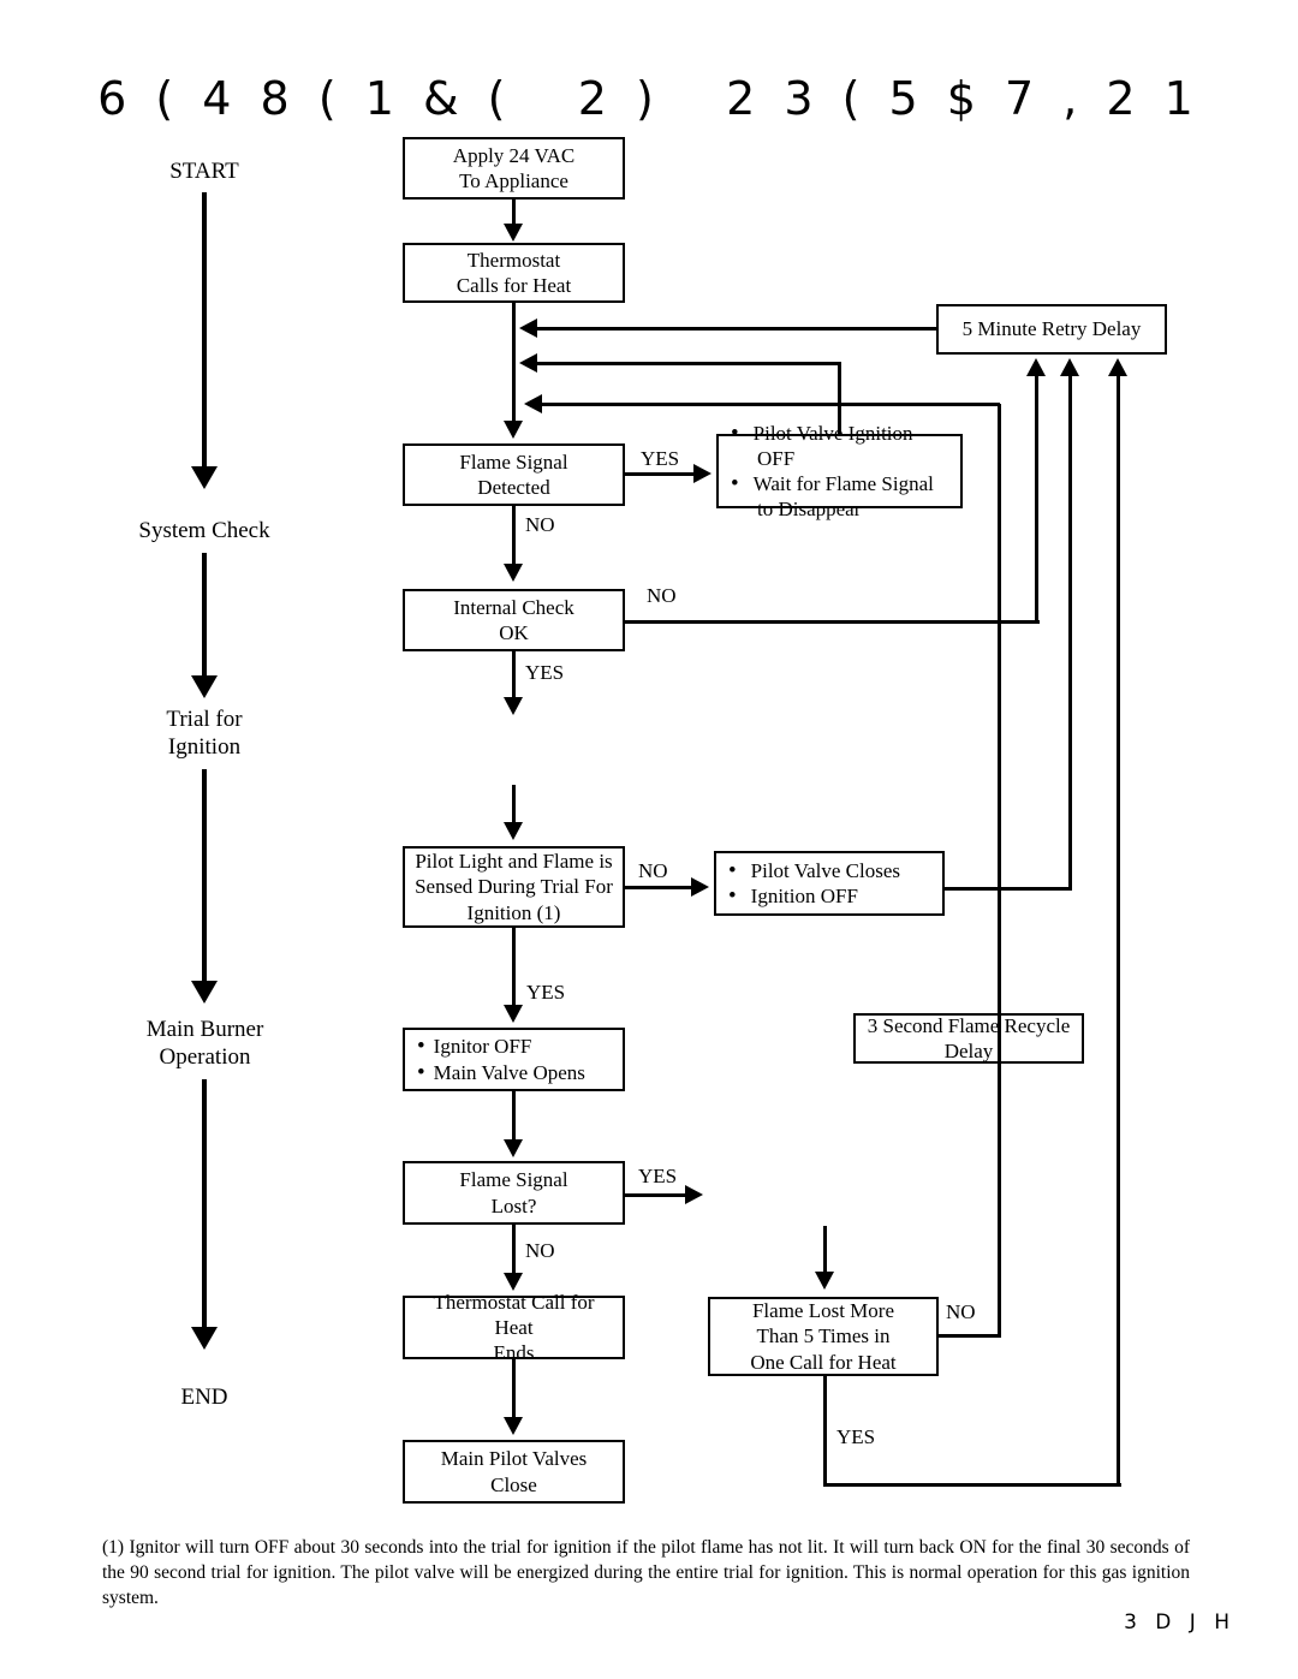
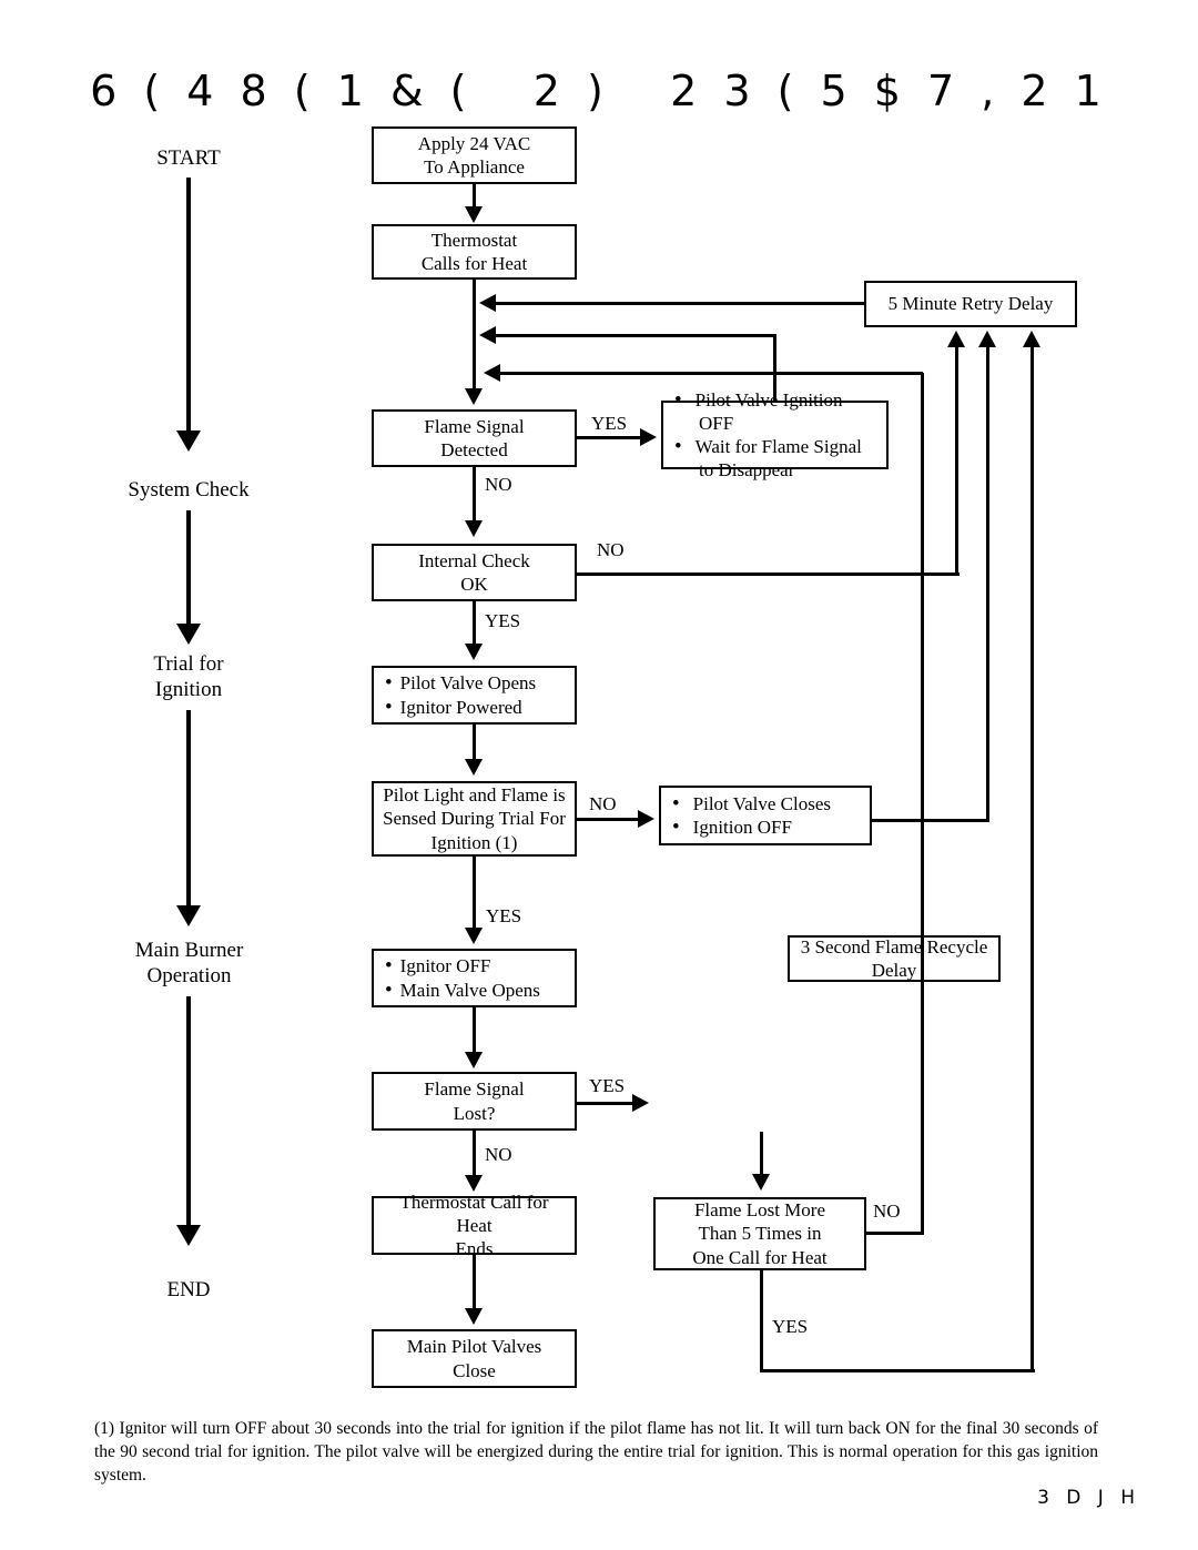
  6 ( 4 8 ( 1 & ( 2 ) 2 3 ( 5 $ 7 , 2 1
  START
  System Check
  Trial for
  Ignition
  Main Burner
  Operation
  END
  Apply 24 VAC
  To Appliance
  Thermostat
  Calls for Heat
  Flame Signal
  Detected
  Internal Check
  OK
+ Pilot Valve Opens
+ Ignitor Powered
  Pilot Light and Flame is
  Sensed During Trial For
  Ignition (1)
  Ignitor OFF
  Main Valve Opens
  Flame Signal
  Lost?
  Thermostat Call for Heat
  Ends
  Main Pilot Valves
  Close
  Pilot Valv Ignition OFF
  Wait for Flame Signal to Disappear
  5 Minute Retry Delay
  Pilot Valve Closes
  Ignition OFF
  3 Second Flame Recycle
  Delay
  Flame Lost More
  Than 5 Times in
  One Call for Heat
  NO
  YES
  YES
  NO
  YES
  NO
  YES
  NO
  YES
  NO
  (1) Ignitor will turn OFF about 30 seconds into the trial for ignition if the pilot flame has not lit. It will turn back ON for the final 30 seconds of the 90 second trial for ignition. The pilot valve will be energized during the entire trial for ignition. This is normal operation for this gas ignition system.
  3 D J H
